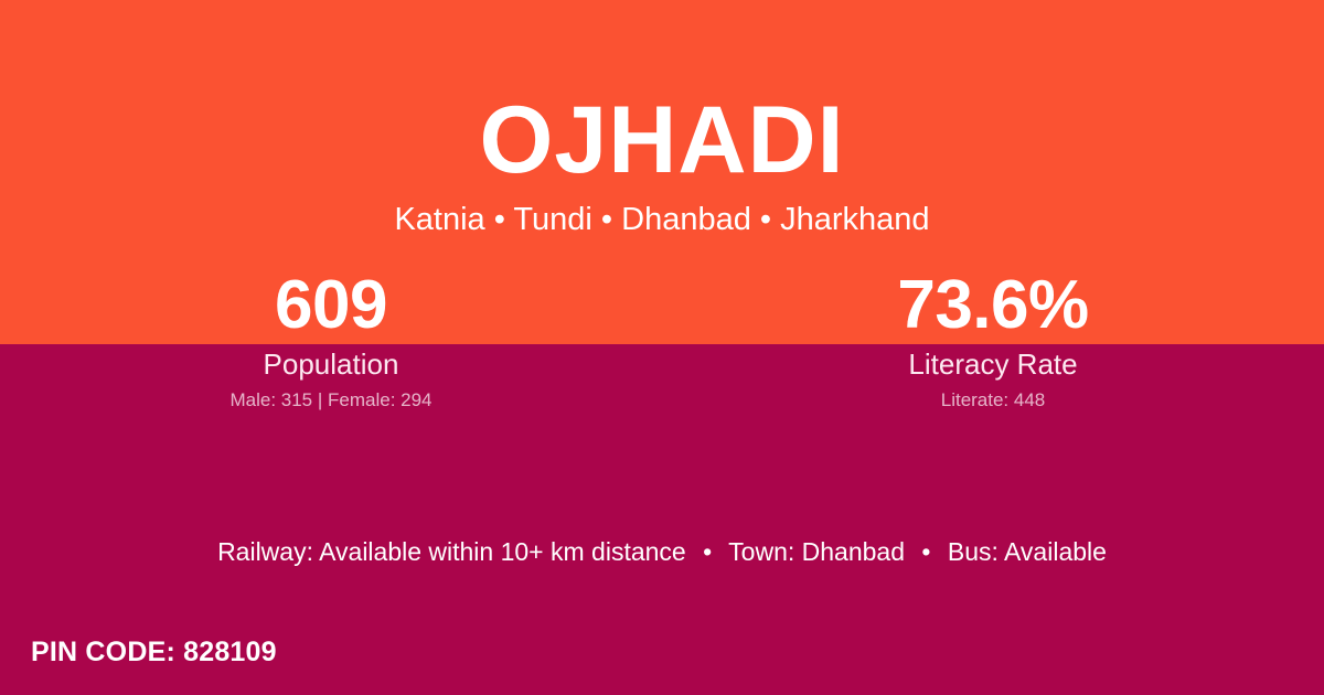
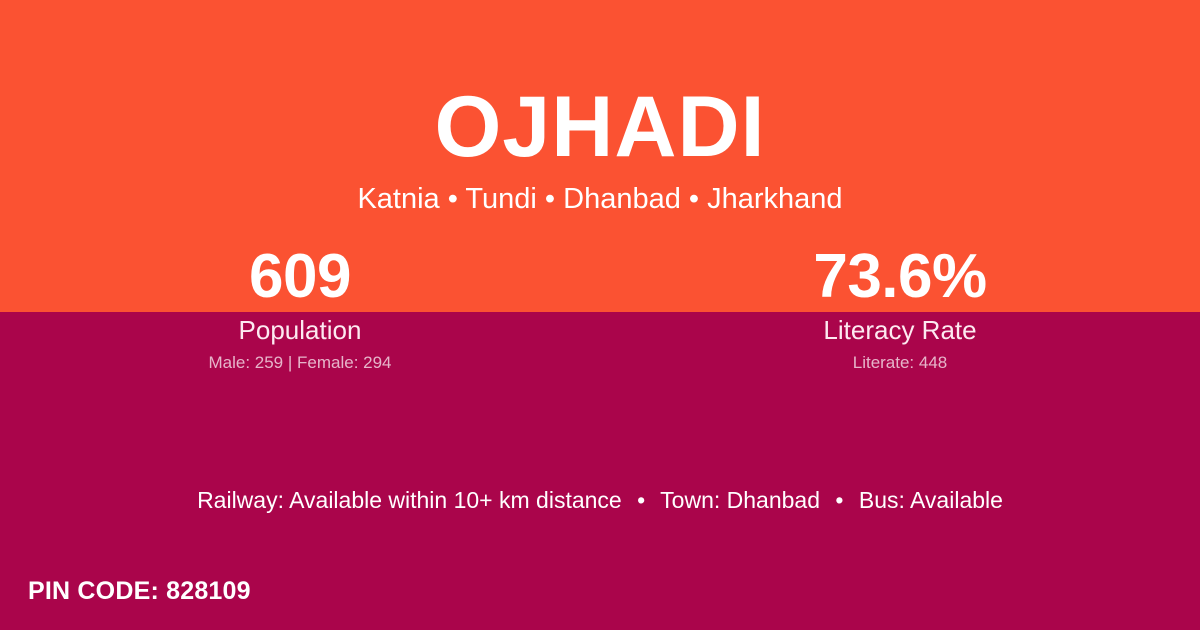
  OJHADI
  Katnia • Tundi • Dhanbad • Jharkhand
  609
  Population
- Male: 315 | Female: 294
+ Male: 259 | Female: 294
  73.6%
  Literacy Rate
  Literate: 448
  Railway: Available within 10+ km distance • Town: Dhanbad • Bus: Available
  PIN CODE: 828109
